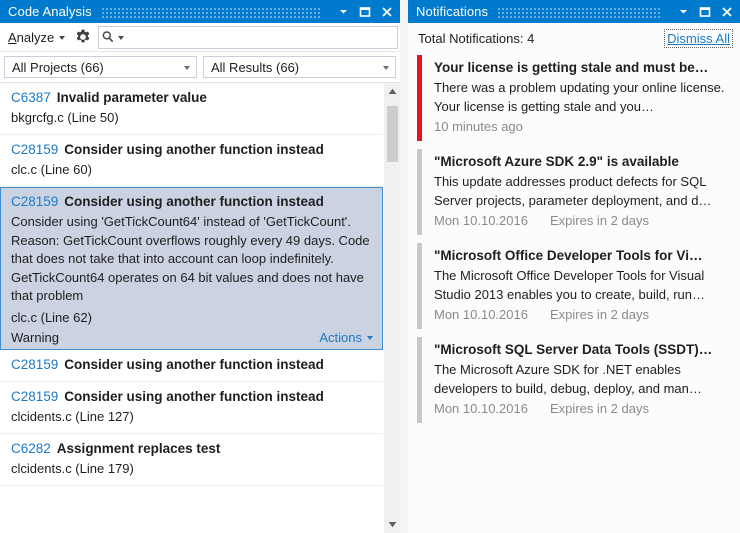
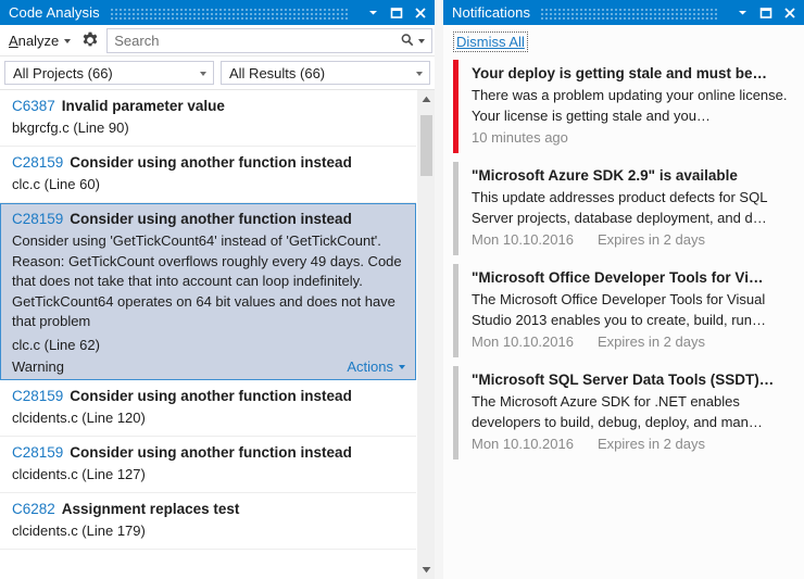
  Code Analysis
  Analyze
+ Search
  All Projects (66)
  All Results (66)
  C6387 Invalid parameter value
- bkgrcfg.c (Line 50)
+ bkgrcfg.c (Line 90)
  C28159 Consider using another function instead
  clc.c (Line 60)
  C28159 Consider using another function instead
  Consider using 'GetTickCount64' instead of 'GetTickCount'. Reason: GetTickCount overflows roughly every 49 days. Code that does not take that into account can loop indefinitely. GetTickCount64 operates on 64 bit values and does not have that problem
  clc.c (Line 62)
  Warning
  Actions
  C28159 Consider using another function instead
+ clcidents.c (Line 120)
  C28159 Consider using another function instead
  clcidents.c (Line 127)
  C6282 Assignment replaces test
  clcidents.c (Line 179)
  Notifications
- Total Notifications: 4
  Dismiss All
- Your license is getting stale and must be…
+ Your deploy is getting stale and must be…
  There was a problem updating your online license. Your license is getting stale and you…
  10 minutes ago
  "Microsoft Azure SDK 2.9" is available
- This update addresses product defects for SQL Server projects, parameter deployment, and d…
+ This update addresses product defects for SQL Server projects, database deployment, and d…
  Mon 10.10.2016
  Expires in 2 days
  "Microsoft Office Developer Tools for Vi…
  The Microsoft Office Developer Tools for Visual Studio 2013 enables you to create, build, run…
  Mon 10.10.2016
  Expires in 2 days
  "Microsoft SQL Server Data Tools (SSDT)…
  The Microsoft Azure SDK for .NET enables developers to build, debug, deploy, and man…
  Mon 10.10.2016
  Expires in 2 days
